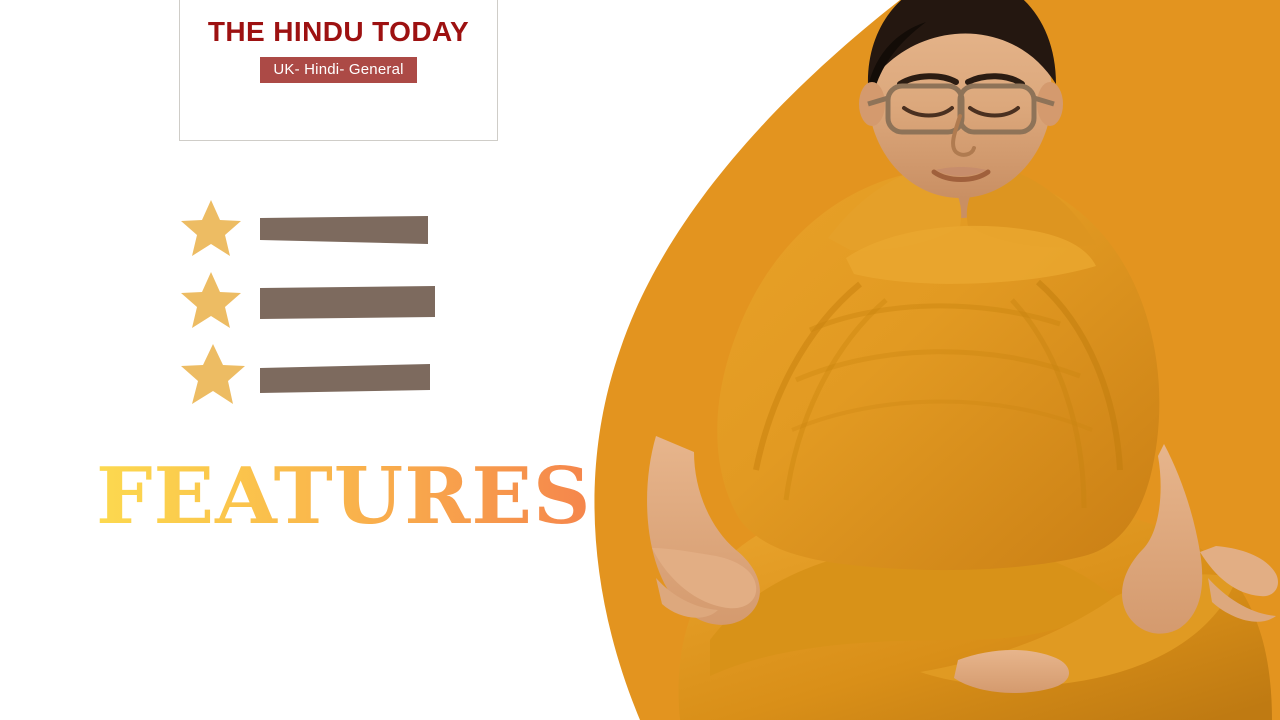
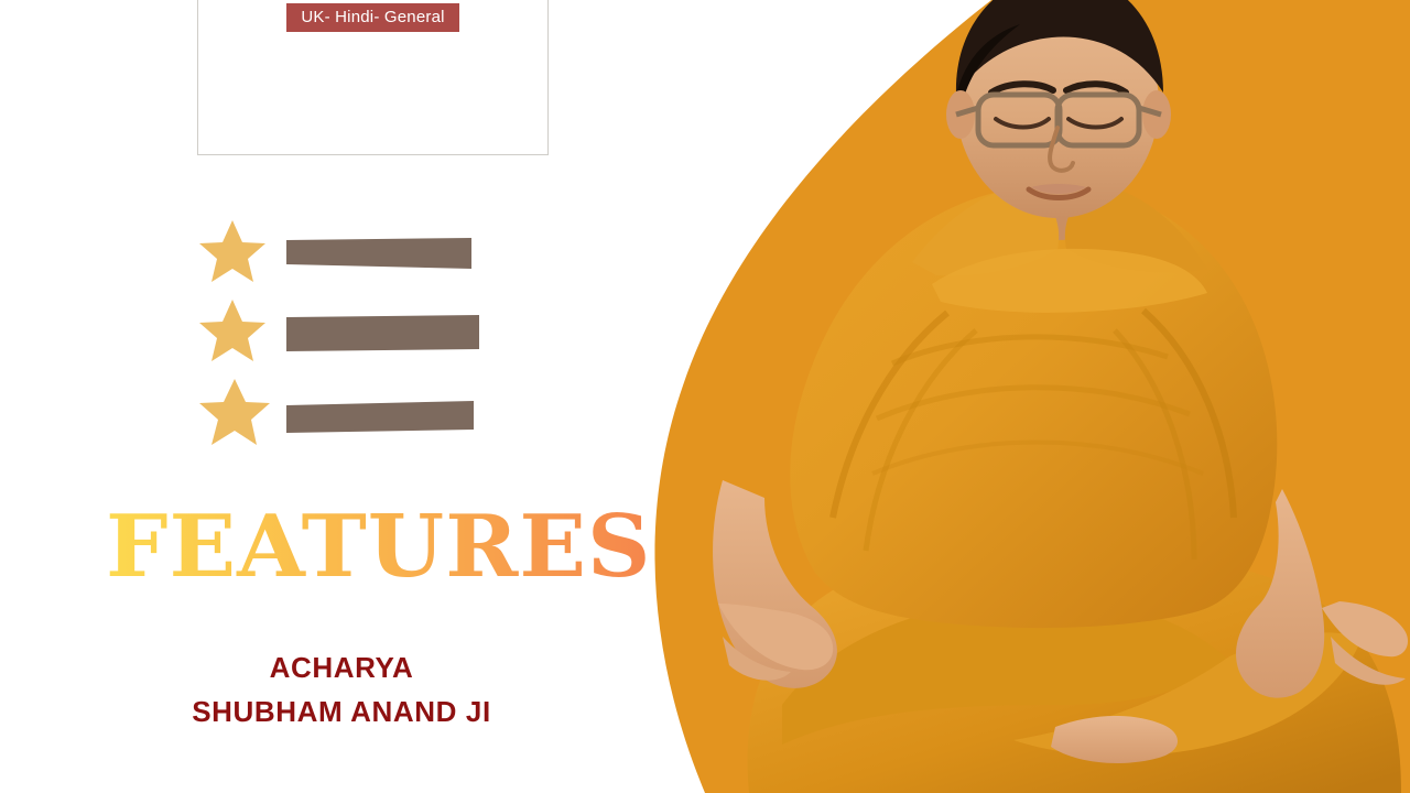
- THE HINDU TODAY
  UK- Hindi- General
  FEATURES
+ ACHARYA
+ SHUBHAM ANAND JI
